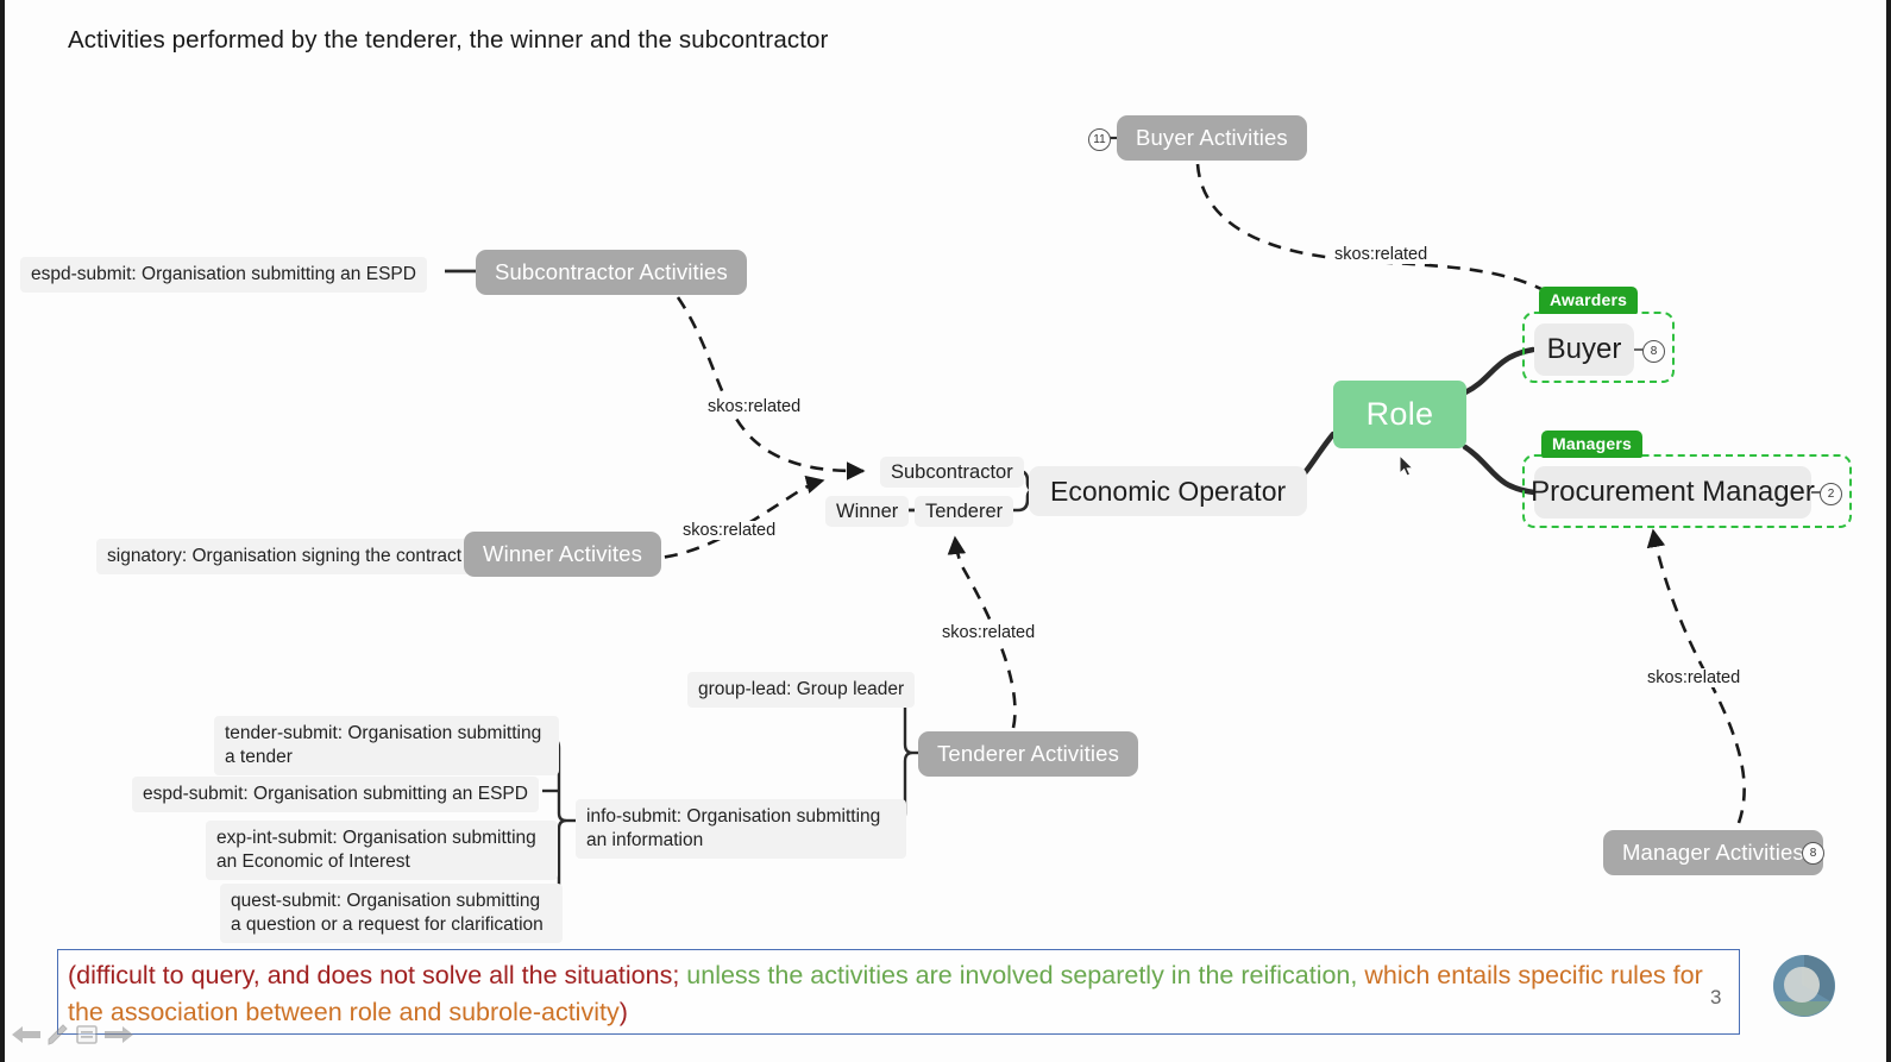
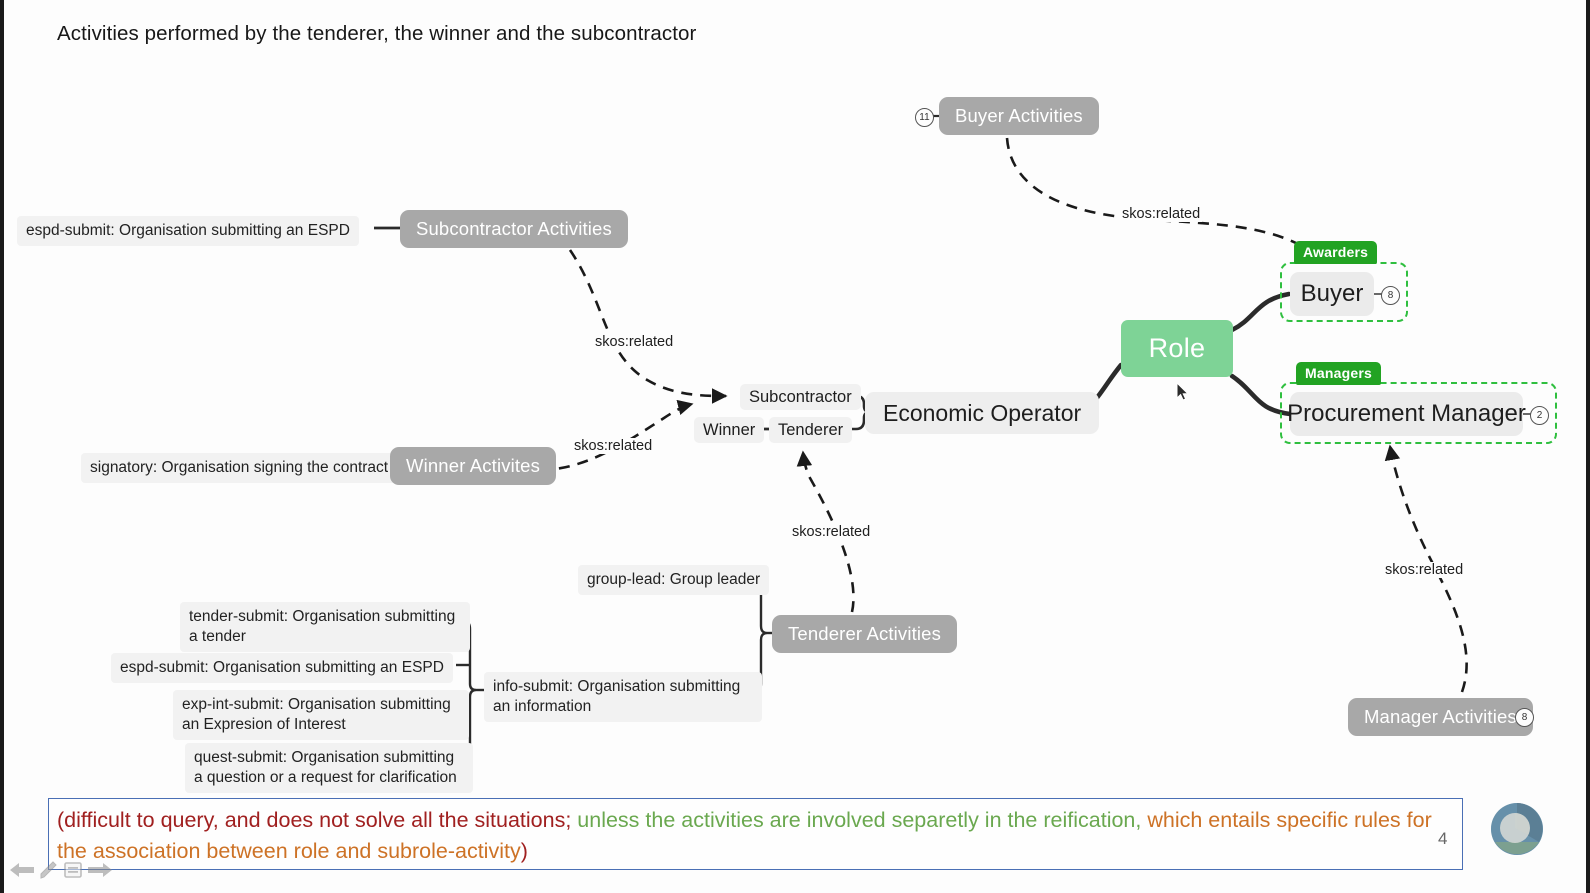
  Activities performed by the tenderer, the winner and the subcontractor
  Buyer Activities
  11
  skos:related
  espd-submit: Organisation submitting an ESPD
  Subcontractor Activities
  skos:related
  signatory: Organisation signing the contract
  Winner Activites
  skos:related
  Subcontractor
  Winner
  Tenderer
  Economic Operator
  Role
  Awarders
  Buyer
  8
  Managers
  Procurement Manager
  2
  skos:related
  Manager Activities
  8
  skos:related
  Tenderer Activities
  group-lead: Group leader
  info-submit: Organisation submitting an information
  tender-submit: Organisation submitting a tender
  espd-submit: Organisation submitting an ESPD
- exp-int-submit: Organisation submitting an Economic of Interest
+ exp-int-submit: Organisation submitting an Expresion of Interest
  quest-submit: Organisation submitting a question or a request for clarification
  (difficult to query, and does not solve all the situations; unless the activities are involved separetly in the reification, which entails specific rules for the association between role and subrole-activity)
- 3
+ 4
